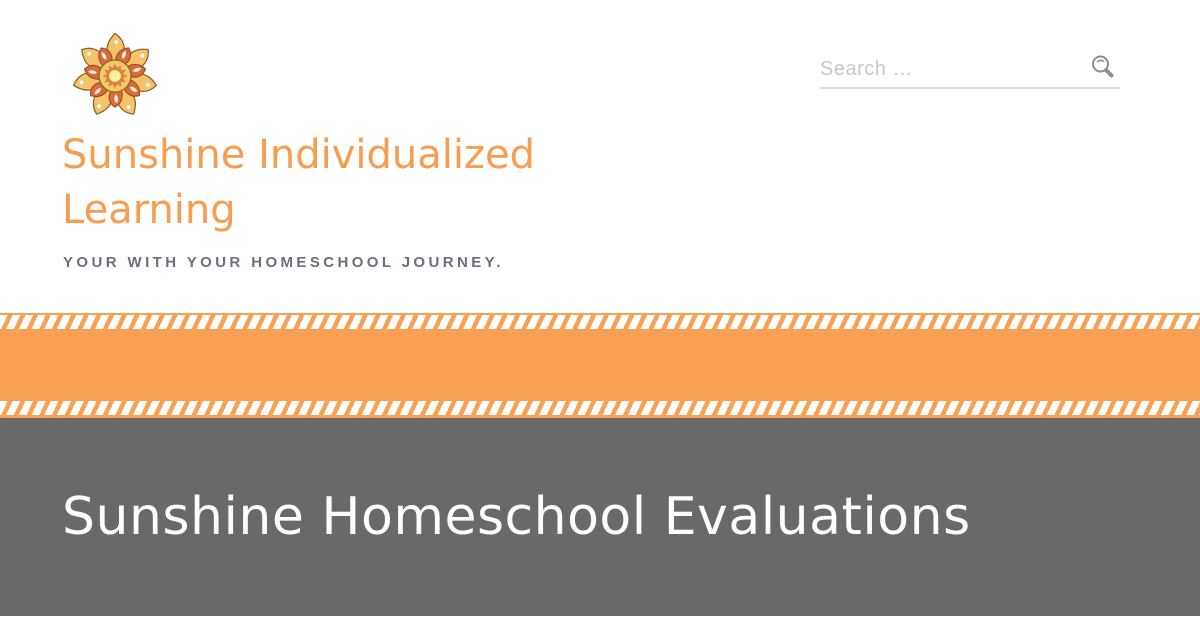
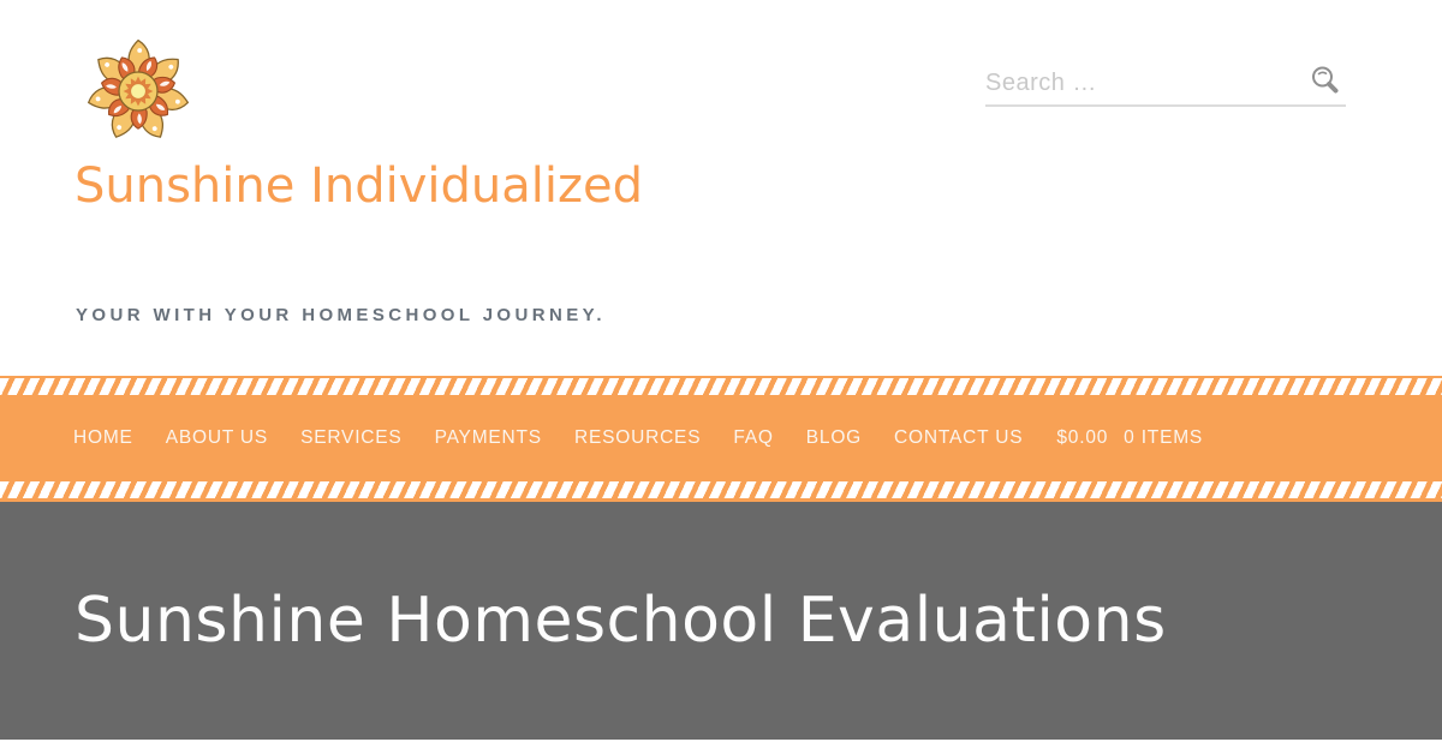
  Search …
  Sunshine Individualized
- Learning
  YOUR WITH YOUR HOMESCHOOL JOURNEY.
+ HOME
+ ABOUT US
+ SERVICES
+ PAYMENTS
+ RESOURCES
+ FAQ
+ BLOG
+ CONTACT US
+ $0.00
+ 0 ITEMS
  Sunshine Homeschool Evaluations
